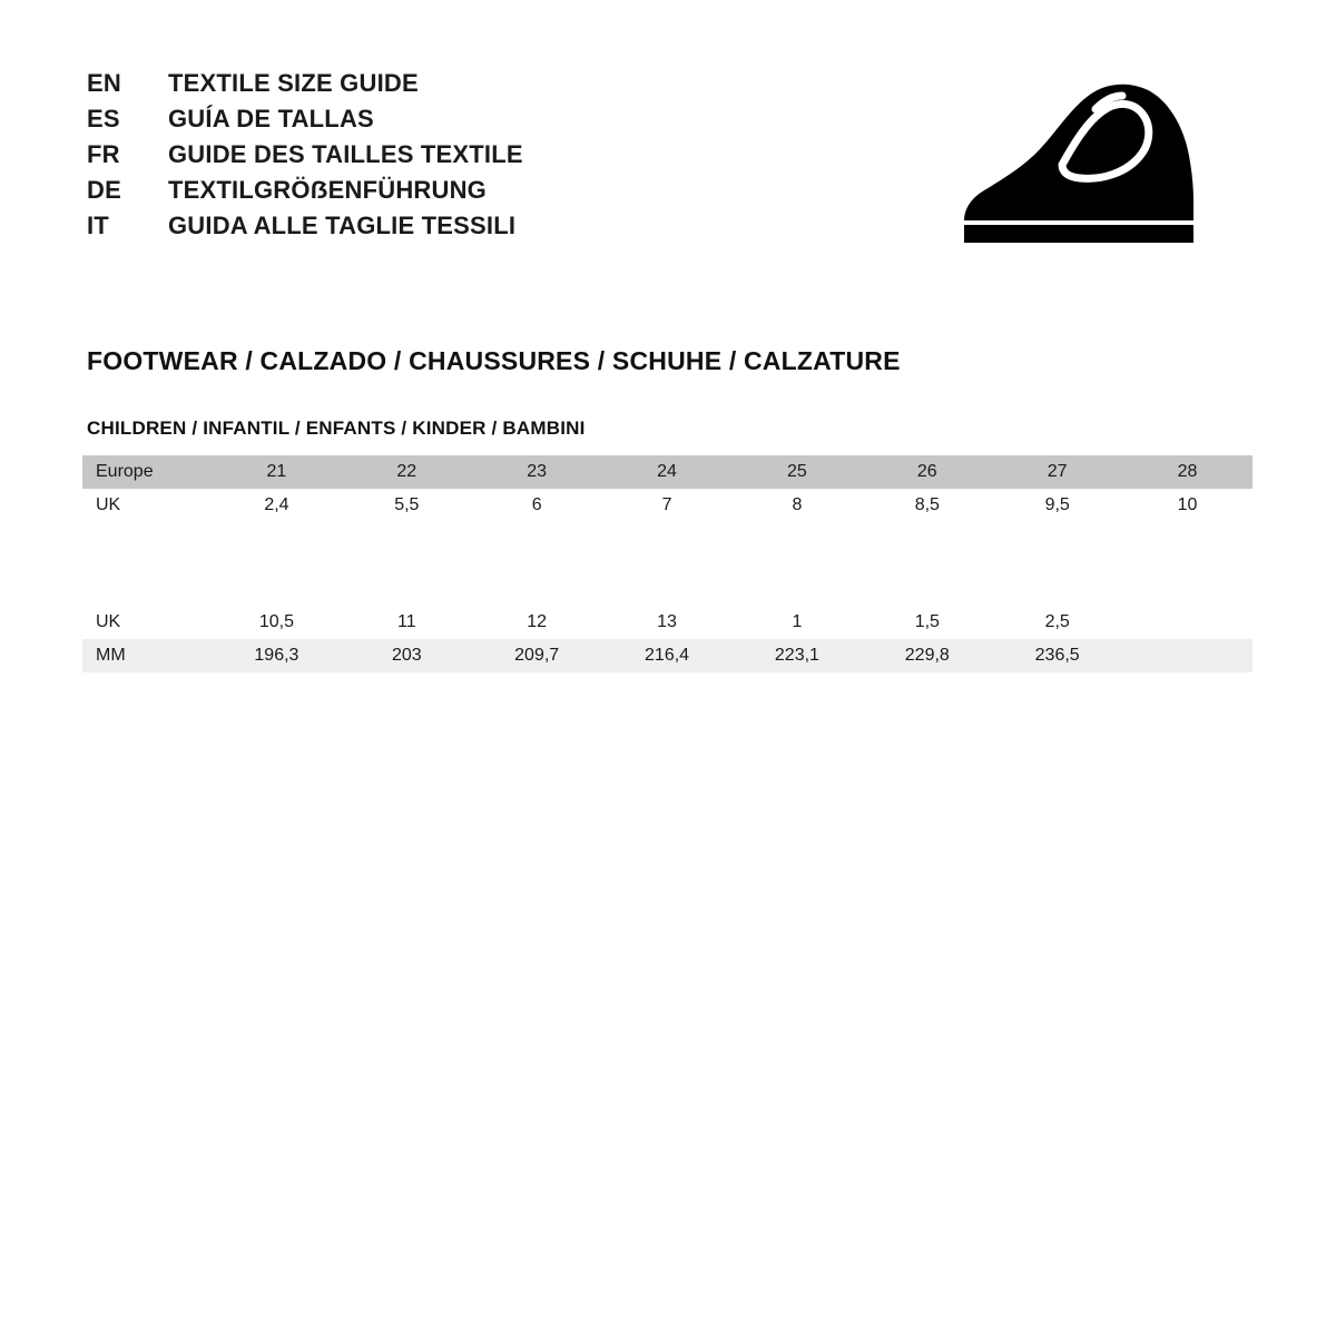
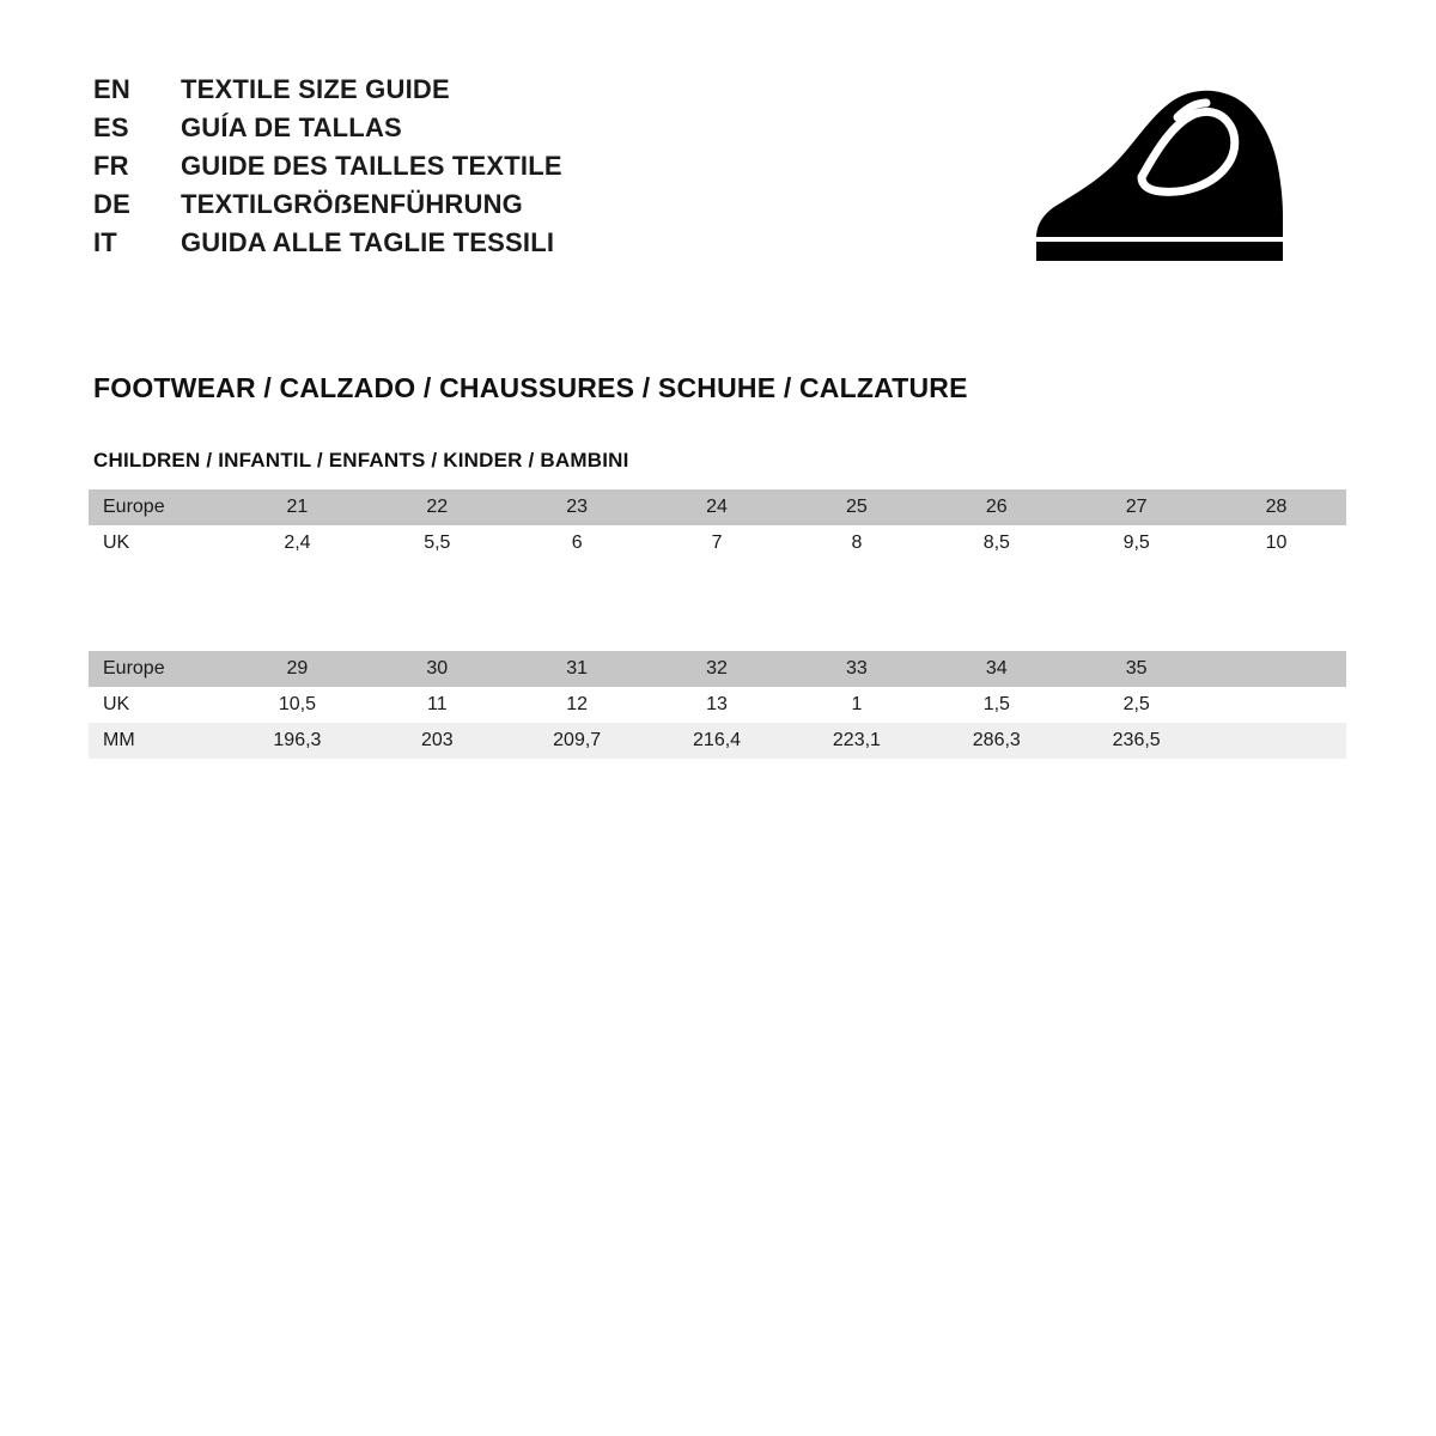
  EN
  TEXTILE SIZE GUIDE
  ES
  GUÍA DE TALLAS
  FR
  GUIDE DES TAILLES TEXTILE
  DE
  TEXTILGRÖẞENFÜHRUNG
  IT
  GUIDA ALLE TAGLIE TESSILI
  FOOTWEAR / CALZADO / CHAUSSURES / SCHUHE / CALZATURE
  CHILDREN / INFANTIL / ENFANTS / KINDER / BAMBINI
  Europe	21	22	23	24	25	26	27	28
  UK	2,4	5,5	6	7	8	8,5	9,5	10
+ Europe	29	30	31	32	33	34	35
  UK	10,5	11	12	13	1	1,5	2,5
- MM	196,3	203	209,7	216,4	223,1	229,8	236,5
+ MM	196,3	203	209,7	216,4	223,1	286,3	236,5
